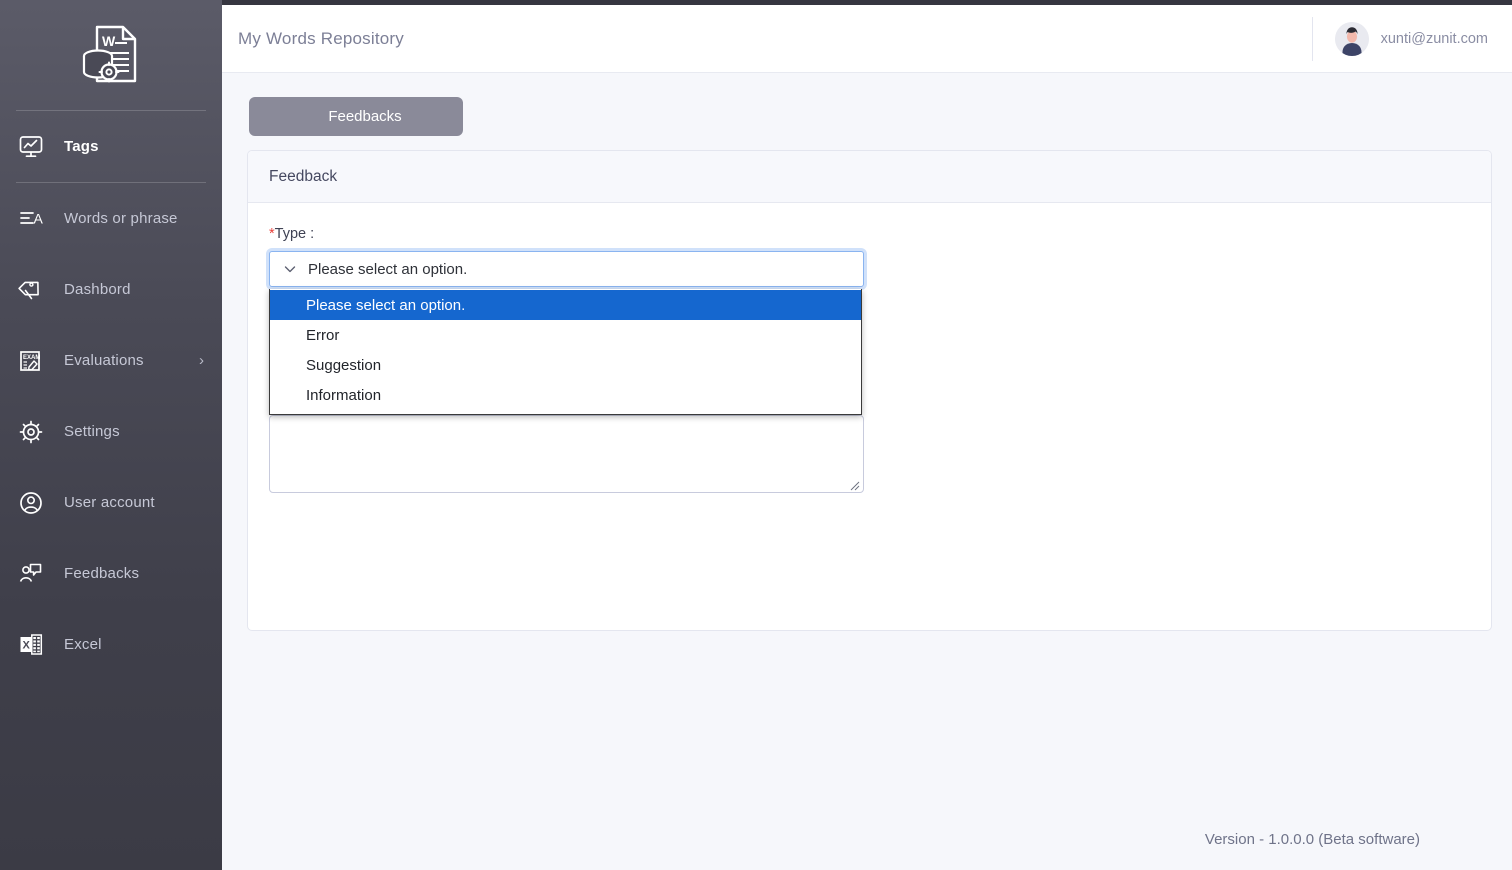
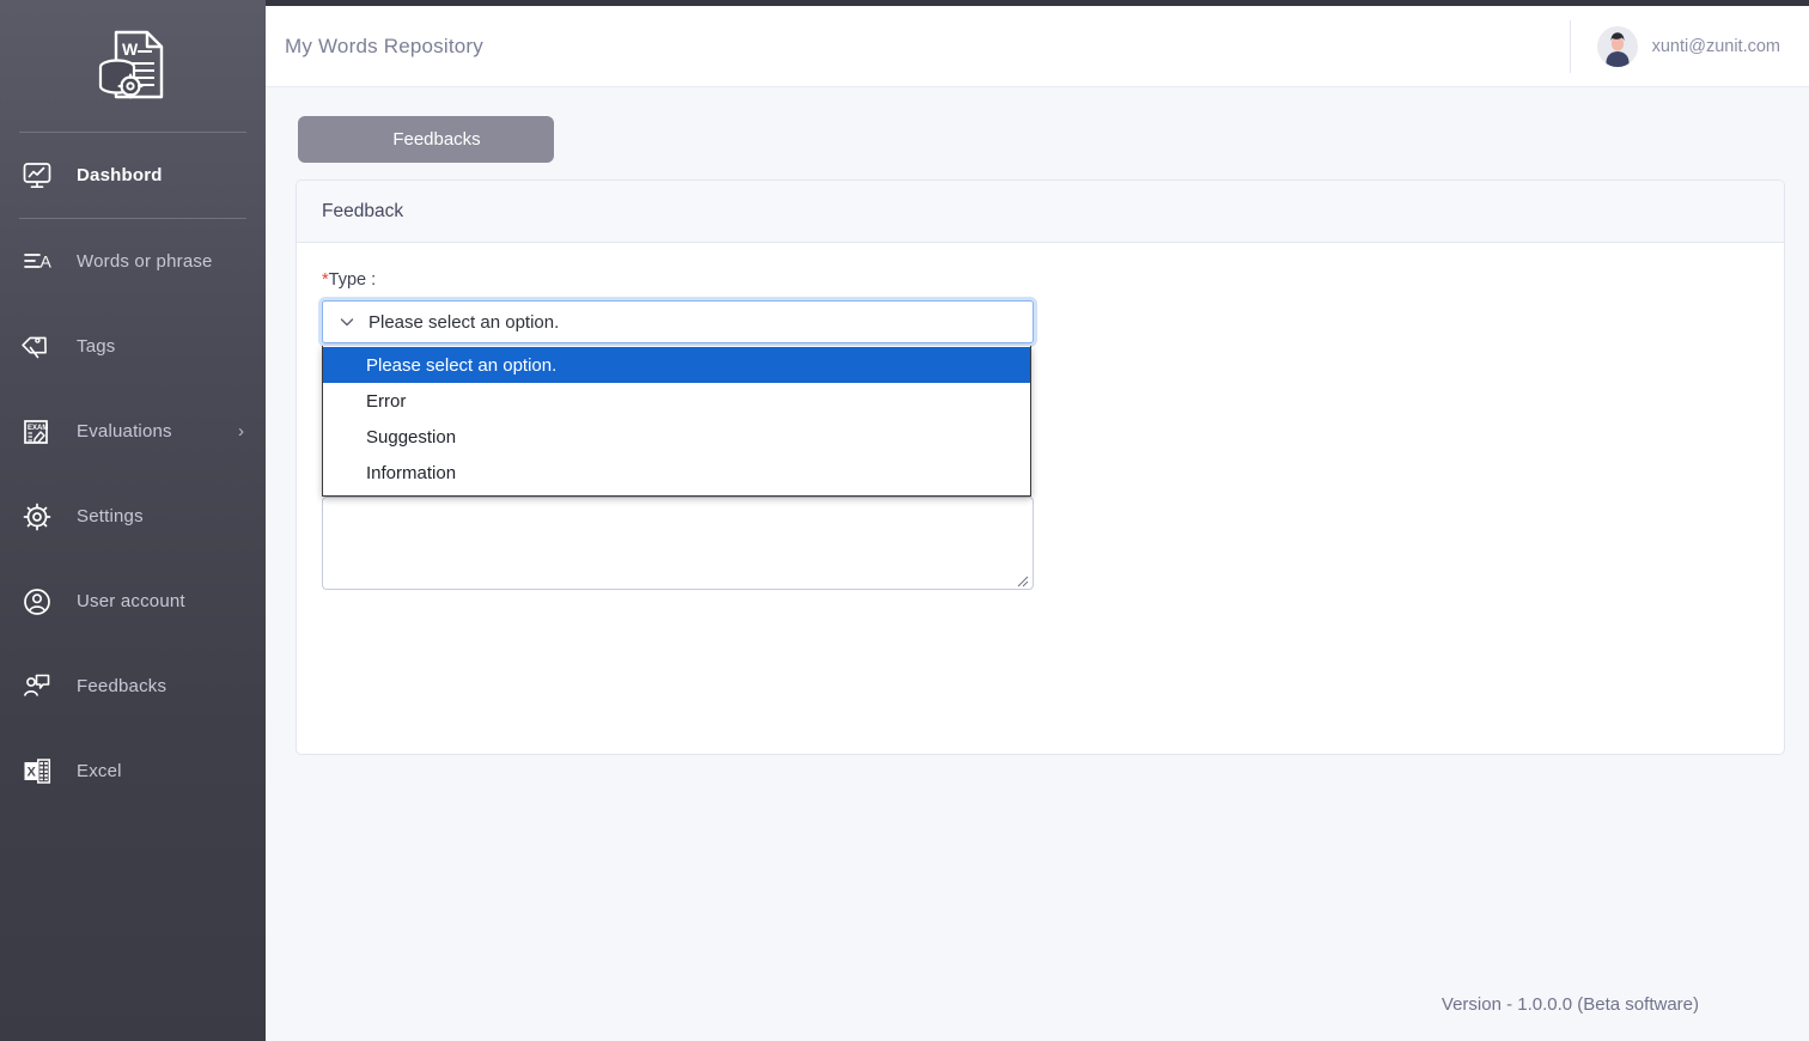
  W
- Tags
+ Dashbord
  A
  Words or phrase
- Dashbord
+ Tags
  Evaluations
  ›
  Settings
  User account
  Feedbacks
  X
  Excel
  My Words Repository
  xunti@zunit.com
  Feedbacks
  Feedback
  *Type :
  Please select an option.
  Please select an option.
  Error
  Suggestion
  Information
  Version - 1.0.0.0 (Beta software)
